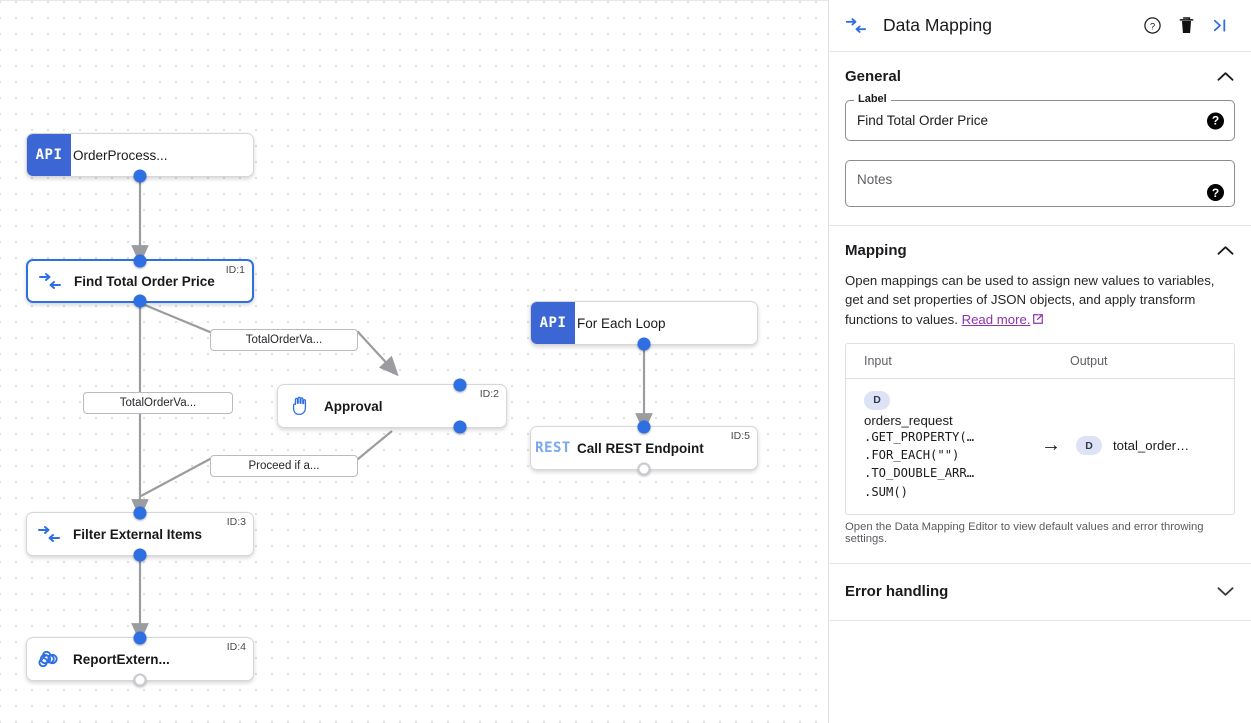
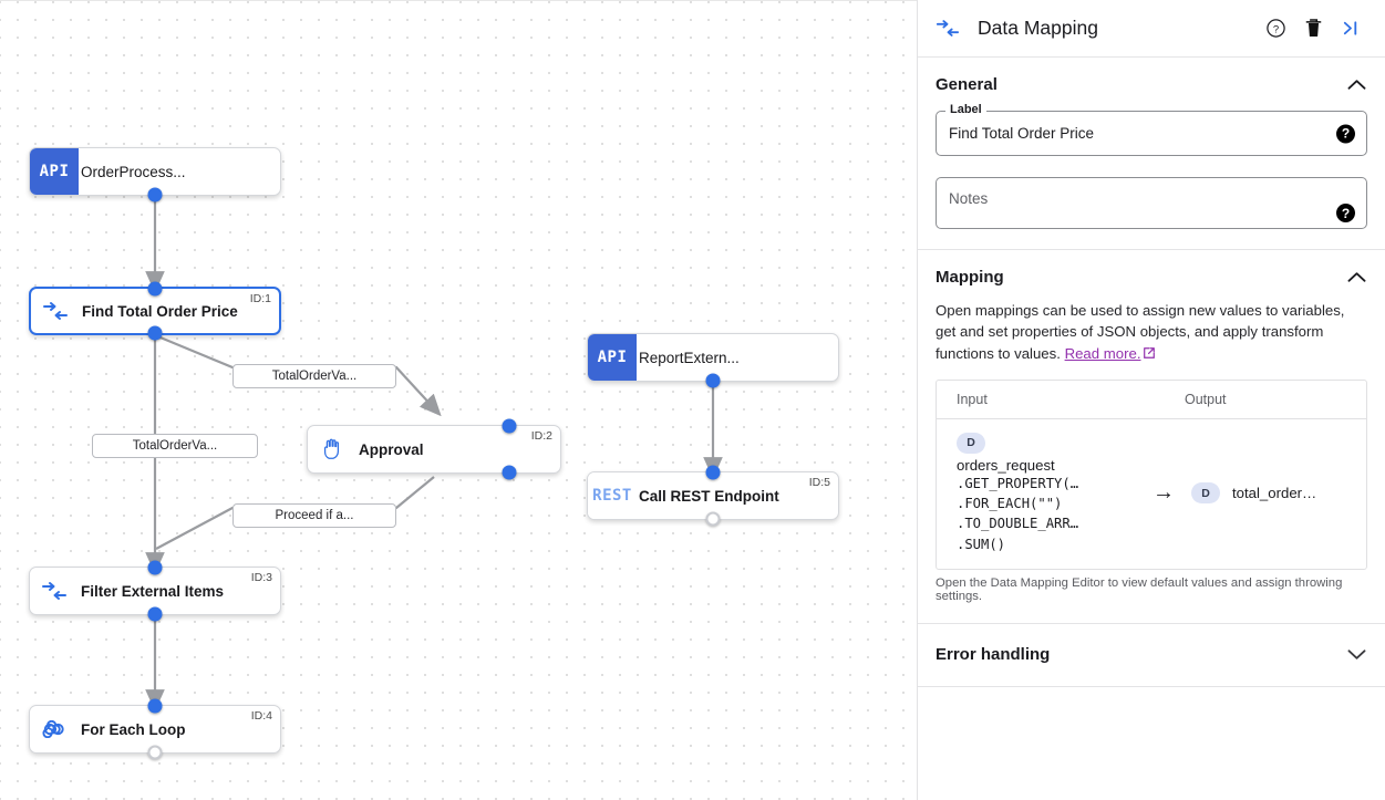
  API
  OrderProcess...
  Find Total Order Price
  ID:1
  Approval
  ID:2
  Filter External Items
  ID:3
- ReportExtern...
+ For Each Loop
  ID:4
  API
- For Each Loop
+ ReportExtern...
  REST
  Call REST Endpoint
  ID:5
  TotalOrderVa...
  TotalOrderVa...
  Proceed if a...
  Data Mapping
  ?
  General
  Label
  Find Total Order Price
  ?
  Notes
  ?
  Mapping
  Open mappings can be used to assign new values to variables, get and set properties of JSON objects, and apply transform functions to values. Read more.
  Input
  Output
  D
  orders_request
  .GET_PROPERTY(…
  .FOR_EACH("")
  .TO_DOUBLE_ARR…
  .SUM()
  →
  D
  total_order…
- Open the Data Mapping Editor to view default values and error throwing settings.
+ Open the Data Mapping Editor to view default values and assign throwing settings.
  Error handling
